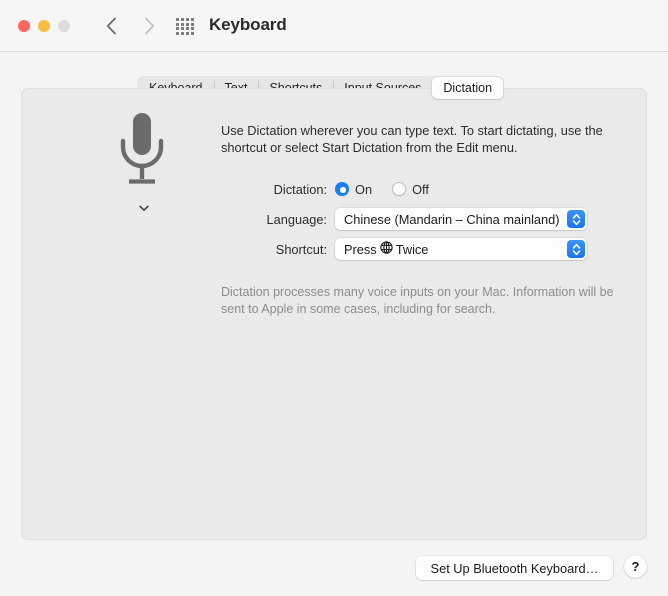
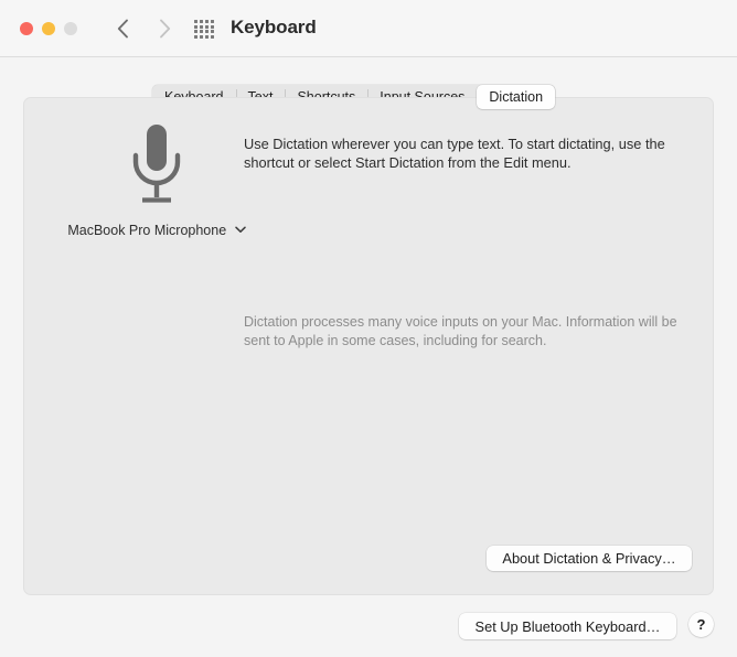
  Keyboard
  Dictation
+ MacBook Pro Microphone
  Use Dictation wherever you can type text. To start dictating, use the shortcut or select Start Dictation from the Edit menu.
- Dictation:
- On
- Off
- Language:
- Chinese (Mandarin – China mainland)
- Shortcut:
- Press
- Twice
  Dictation processes many voice inputs on your Mac. Information will be sent to Apple in some cases, including for search.
+ About Dictation & Privacy…
  Set Up Bluetooth Keyboard…
  ?
